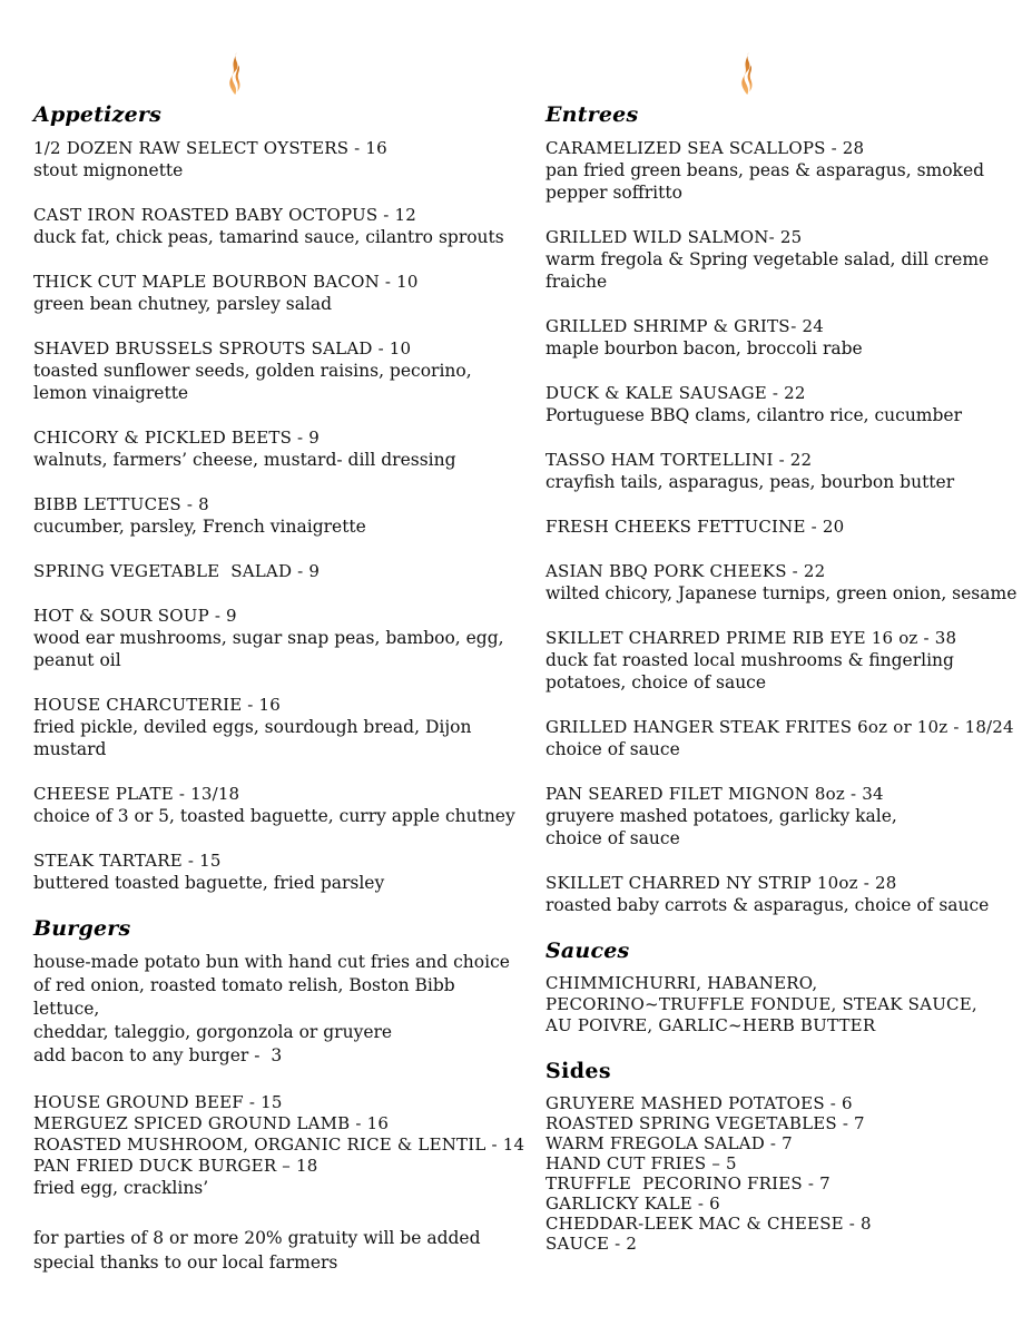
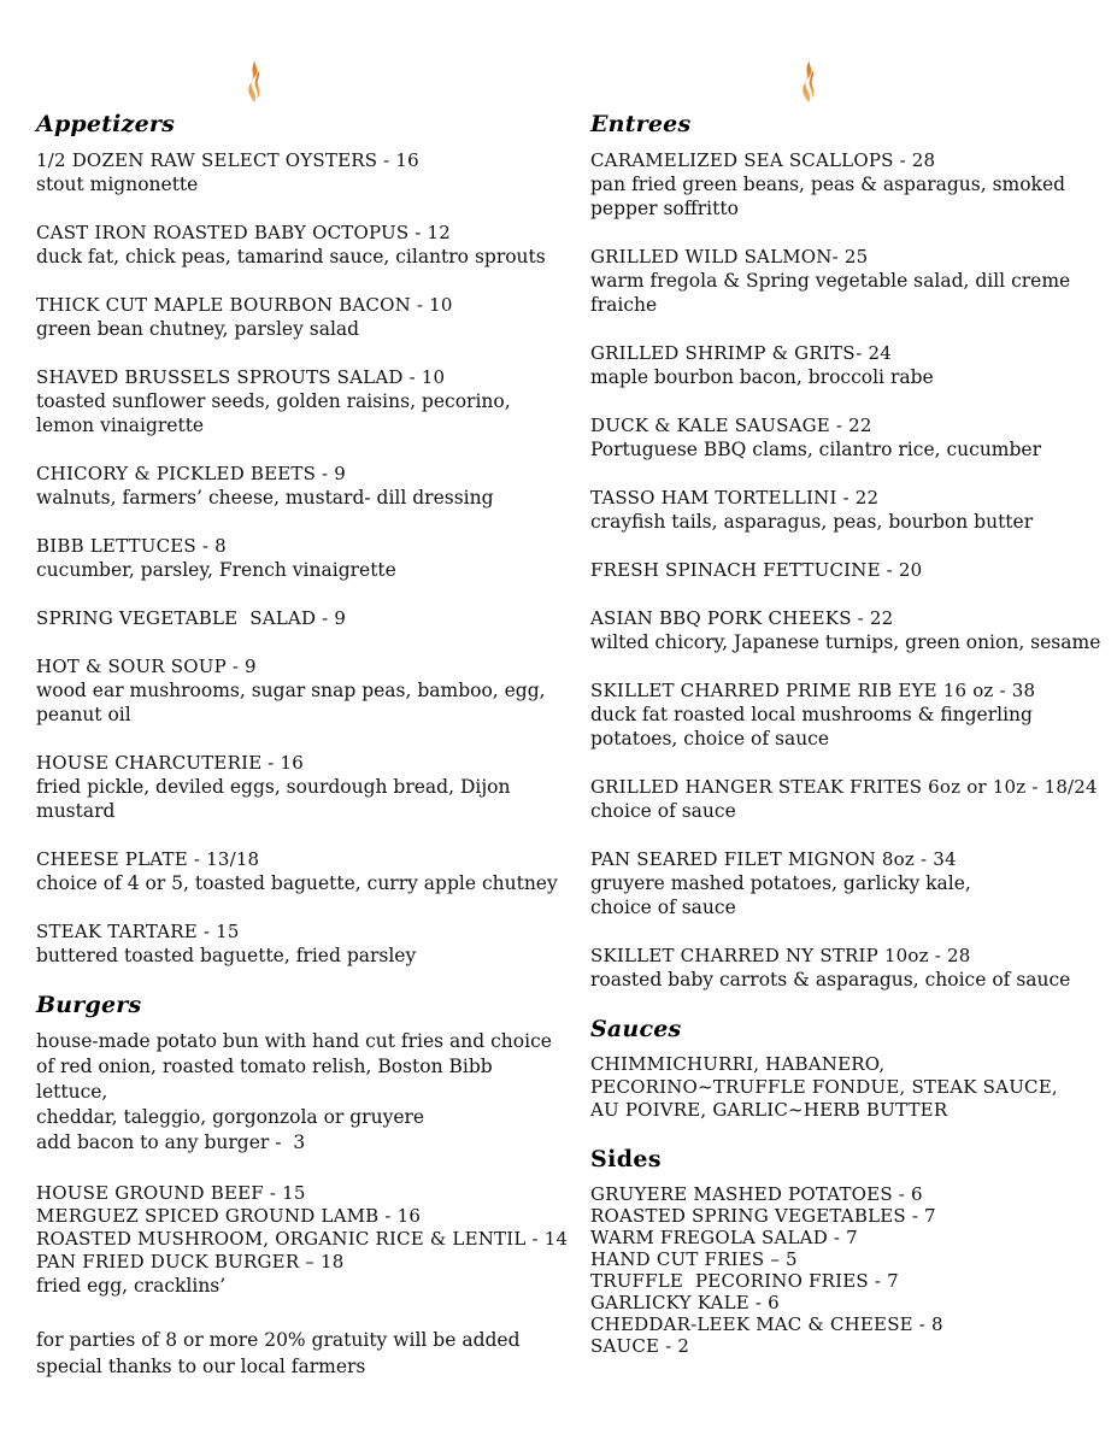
  Appetizers
  1/2 DOZEN RAW SELECT OYSTERS - 16
  stout mignonette
  CAST IRON ROASTED BABY OCTOPUS - 12
  duck fat, chick peas, tamarind sauce, cilantro sprouts
  THICK CUT MAPLE BOURBON BACON - 10
  green bean chutney, parsley salad
  SHAVED BRUSSELS SPROUTS SALAD - 10
  toasted sunflower seeds, golden raisins, pecorino,
  lemon vinaigrette
  CHICORY & PICKLED BEETS - 9
  walnuts, farmers’ cheese, mustard- dill dressing
  BIBB LETTUCES - 8
  cucumber, parsley, French vinaigrette
  SPRING VEGETABLE SALAD - 9
  HOT & SOUR SOUP - 9
  wood ear mushrooms, sugar snap peas, bamboo, egg,
  peanut oil
  HOUSE CHARCUTERIE - 16
  fried pickle, deviled eggs, sourdough bread, Dijon
  mustard
  CHEESE PLATE - 13/18
- choice of 3 or 5, toasted baguette, curry apple chutney
+ choice of 4 or 5, toasted baguette, curry apple chutney
  STEAK TARTARE - 15
  buttered toasted baguette, fried parsley
  Burgers
  house-made potato bun with hand cut fries and choice
  of red onion, roasted tomato relish, Boston Bibb lettuce,
  cheddar, taleggio, gorgonzola or gruyere
  add bacon to any burger - 3
  HOUSE GROUND BEEF - 15
  MERGUEZ SPICED GROUND LAMB - 16
  ROASTED MUSHROOM, ORGANIC RICE & LENTIL - 14
  PAN FRIED DUCK BURGER – 18
  fried egg, cracklins’
  for parties of 8 or more 20% gratuity will be added
  special thanks to our local farmers
  Entrees
  CARAMELIZED SEA SCALLOPS - 28
  pan fried green beans, peas & asparagus, smoked
  pepper soffritto
  GRILLED WILD SALMON- 25
  warm fregola & Spring vegetable salad, dill creme
  fraiche
  GRILLED SHRIMP & GRITS- 24
  maple bourbon bacon, broccoli rabe
  DUCK & KALE SAUSAGE - 22
  Portuguese BBQ clams, cilantro rice, cucumber
  TASSO HAM TORTELLINI - 22
  crayfish tails, asparagus, peas, bourbon butter
- FRESH CHEEKS FETTUCINE - 20
+ FRESH SPINACH FETTUCINE - 20
  ASIAN BBQ PORK CHEEKS - 22
  wilted chicory, Japanese turnips, green onion, sesame
  SKILLET CHARRED PRIME RIB EYE 16 oz - 38
  duck fat roasted local mushrooms & fingerling
  potatoes, choice of sauce
  GRILLED HANGER STEAK FRITES 6oz or 10z - 18/24
  choice of sauce
  PAN SEARED FILET MIGNON 8oz - 34
  gruyere mashed potatoes, garlicky kale,
  choice of sauce
  SKILLET CHARRED NY STRIP 10oz - 28
  roasted baby carrots & asparagus, choice of sauce
  Sauces
  CHIMMICHURRI, HABANERO,
  PECORINO~TRUFFLE FONDUE, STEAK SAUCE,
  AU POIVRE, GARLIC~HERB BUTTER
  Sides
  GRUYERE MASHED POTATOES - 6
  ROASTED SPRING VEGETABLES - 7
  WARM FREGOLA SALAD - 7
  HAND CUT FRIES – 5
  TRUFFLE PECORINO FRIES - 7
  GARLICKY KALE - 6
  CHEDDAR-LEEK MAC & CHEESE - 8
  SAUCE - 2
